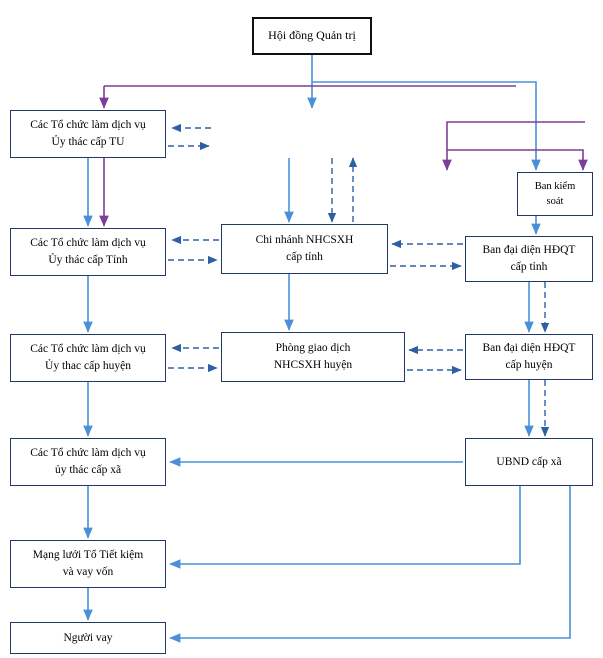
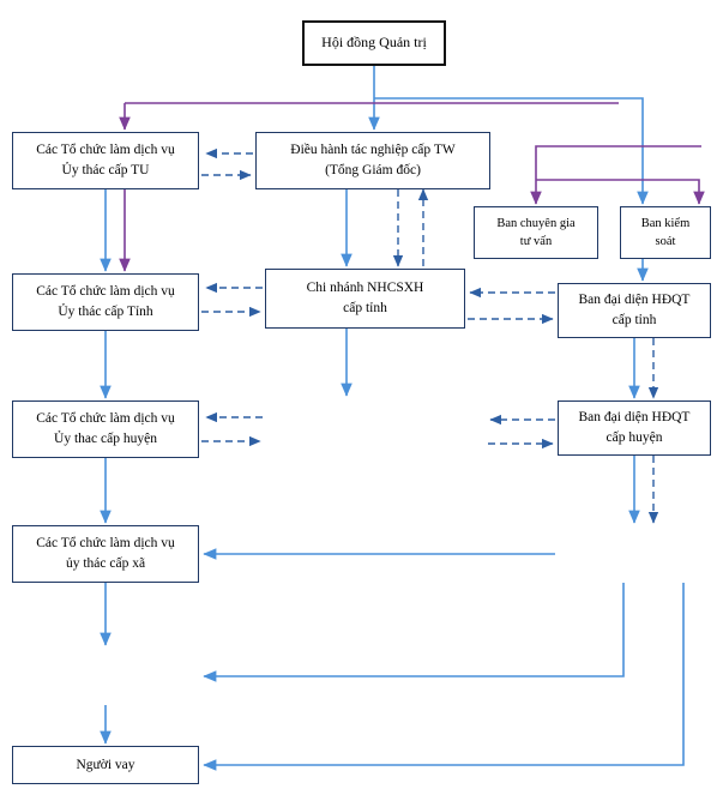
  Hội đồng Quản trị
  Các Tổ chức làm dịch vụ
  Ủy thác cấp TU
+ Điều hành tác nghiệp cấp TW
+ (Tổng Giám đốc)
+ Ban chuyên gia
+ tư vấn
  Ban kiểm
  soát
  Các Tổ chức làm dịch vụ
  Ủy thác cấp Tỉnh
  Chi nhánh NHCSXH
  cấp tỉnh
  Ban đại diện HĐQT
  cấp tỉnh
  Các Tổ chức làm dịch vụ
  Ủy thac cấp huyện
- Phòng giao dịch
- NHCSXH huyện
  Ban đại diện HĐQT
  cấp huyện
  Các Tổ chức làm dịch vụ
  ủy thác cấp xã
- UBND cấp xã
- Mạng lưới Tổ Tiết kiệm
- và vay vốn
  Người vay
